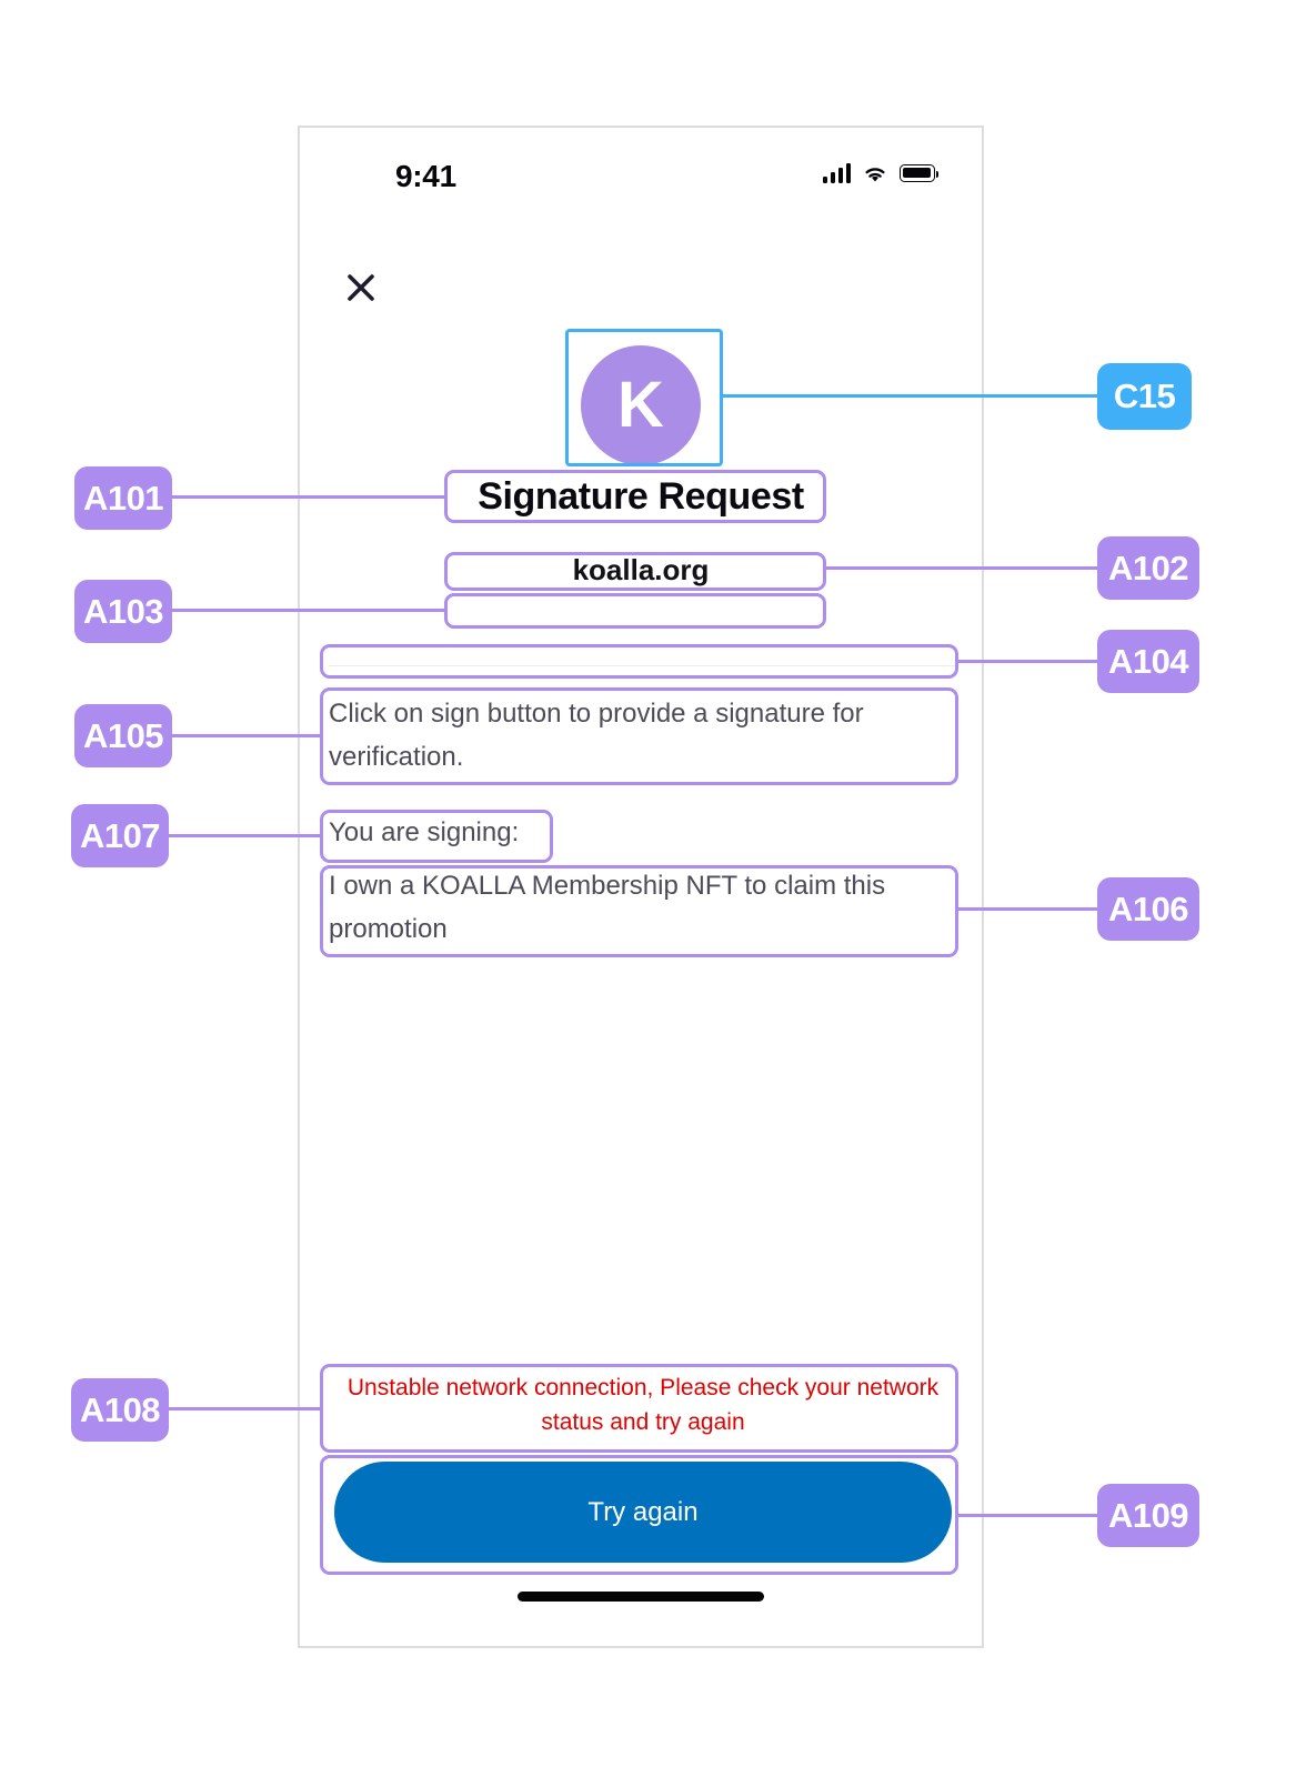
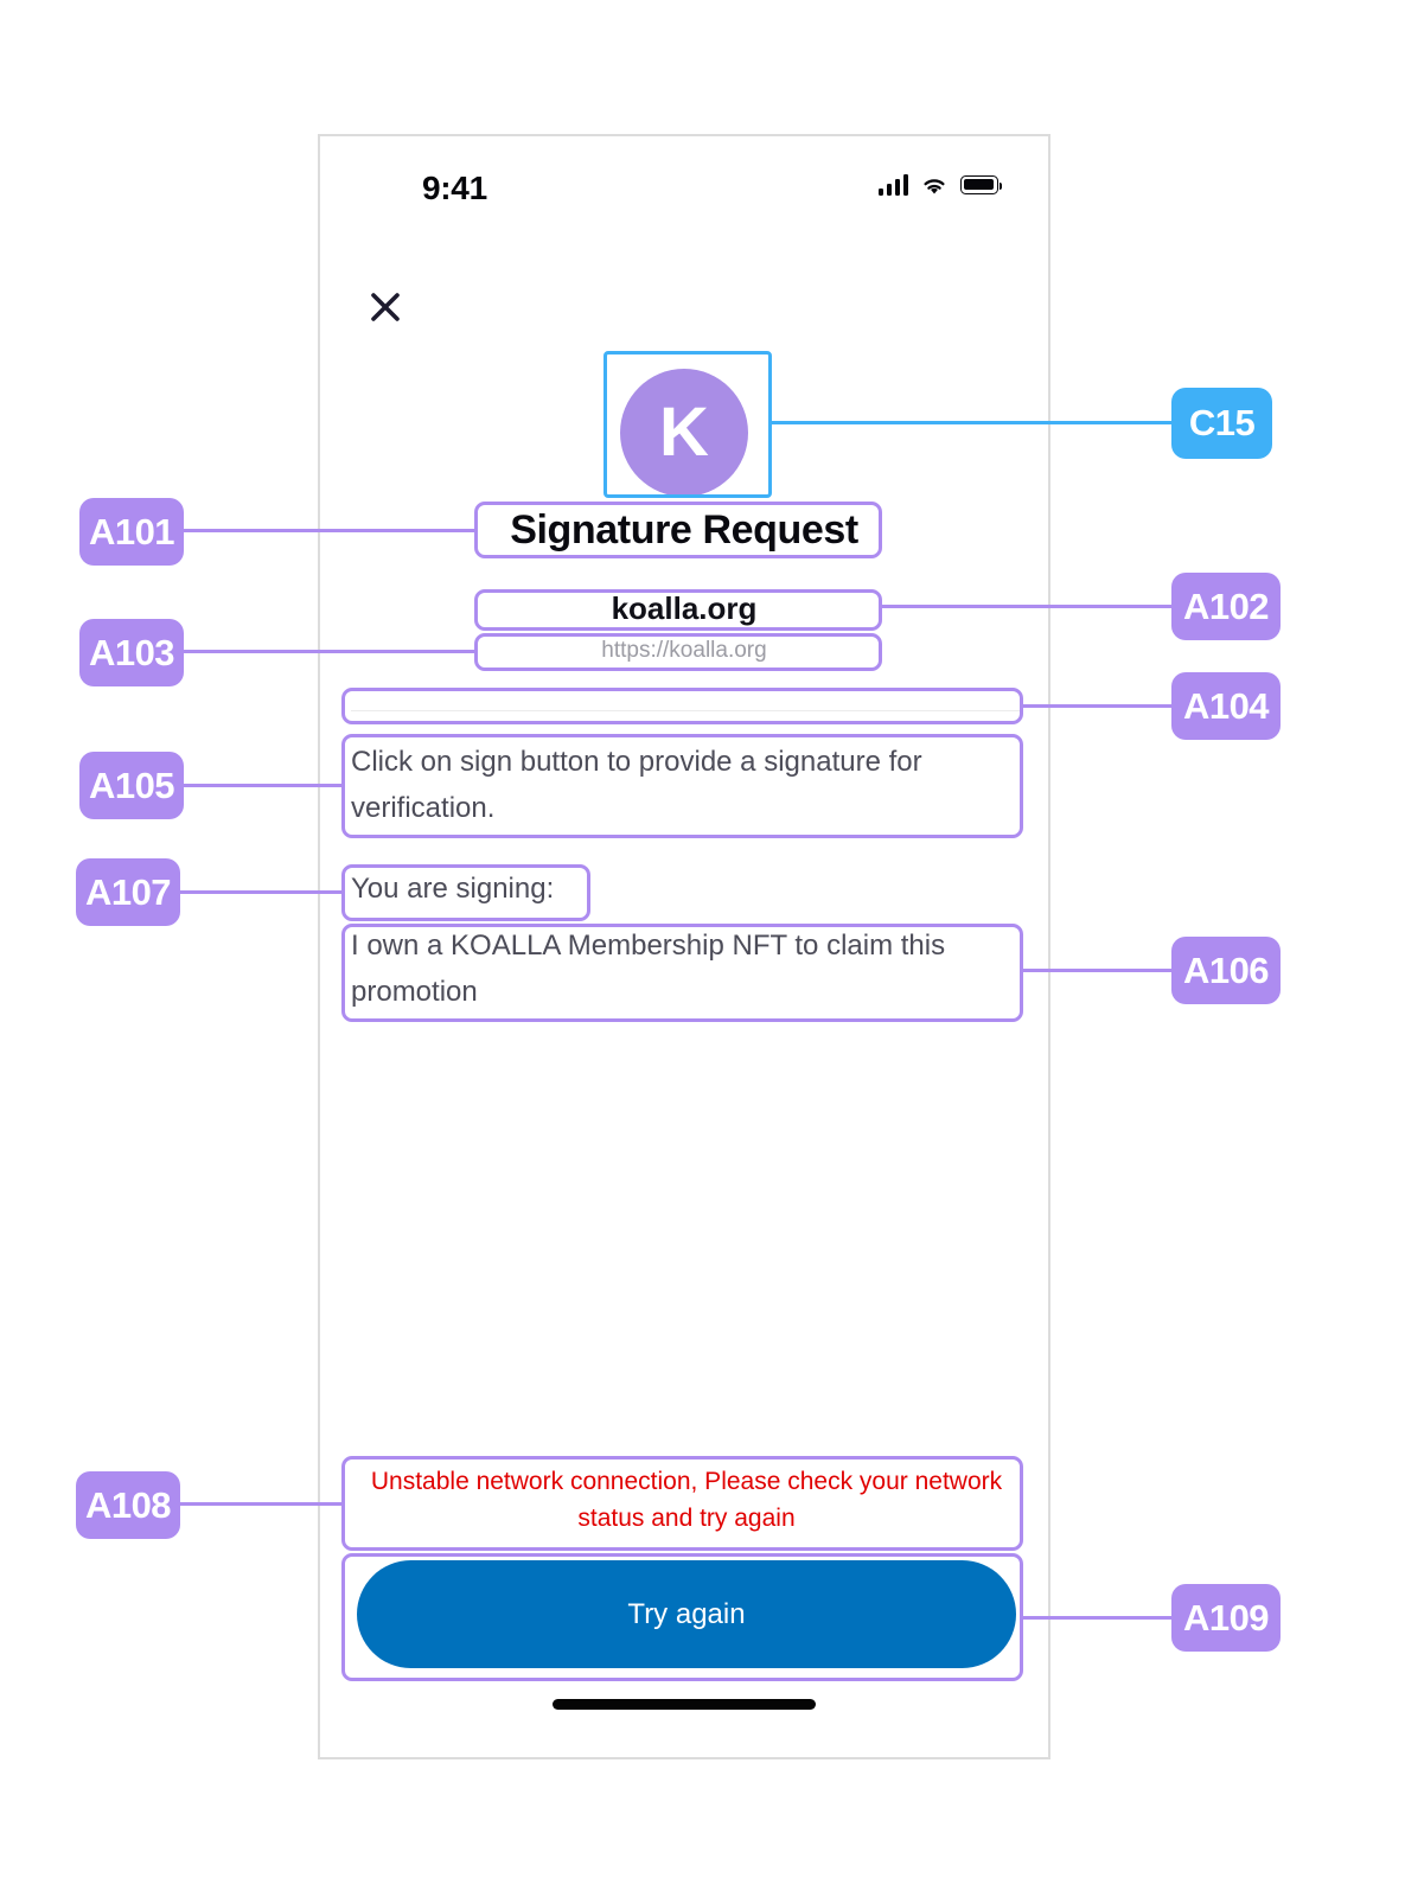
  9:41
  K
  Signature Request
  koalla.org
+ https://koalla.org
  Click on sign button to provide a signature for verification.
  You are signing:
  I own a KOALLA Membership NFT to claim this promotion
  Unstable network connection, Please check your network status and try again
  Try again
  C15
  A101
  A102
  A103
  A104
  A105
  A107
  A106
  A108
  A109
